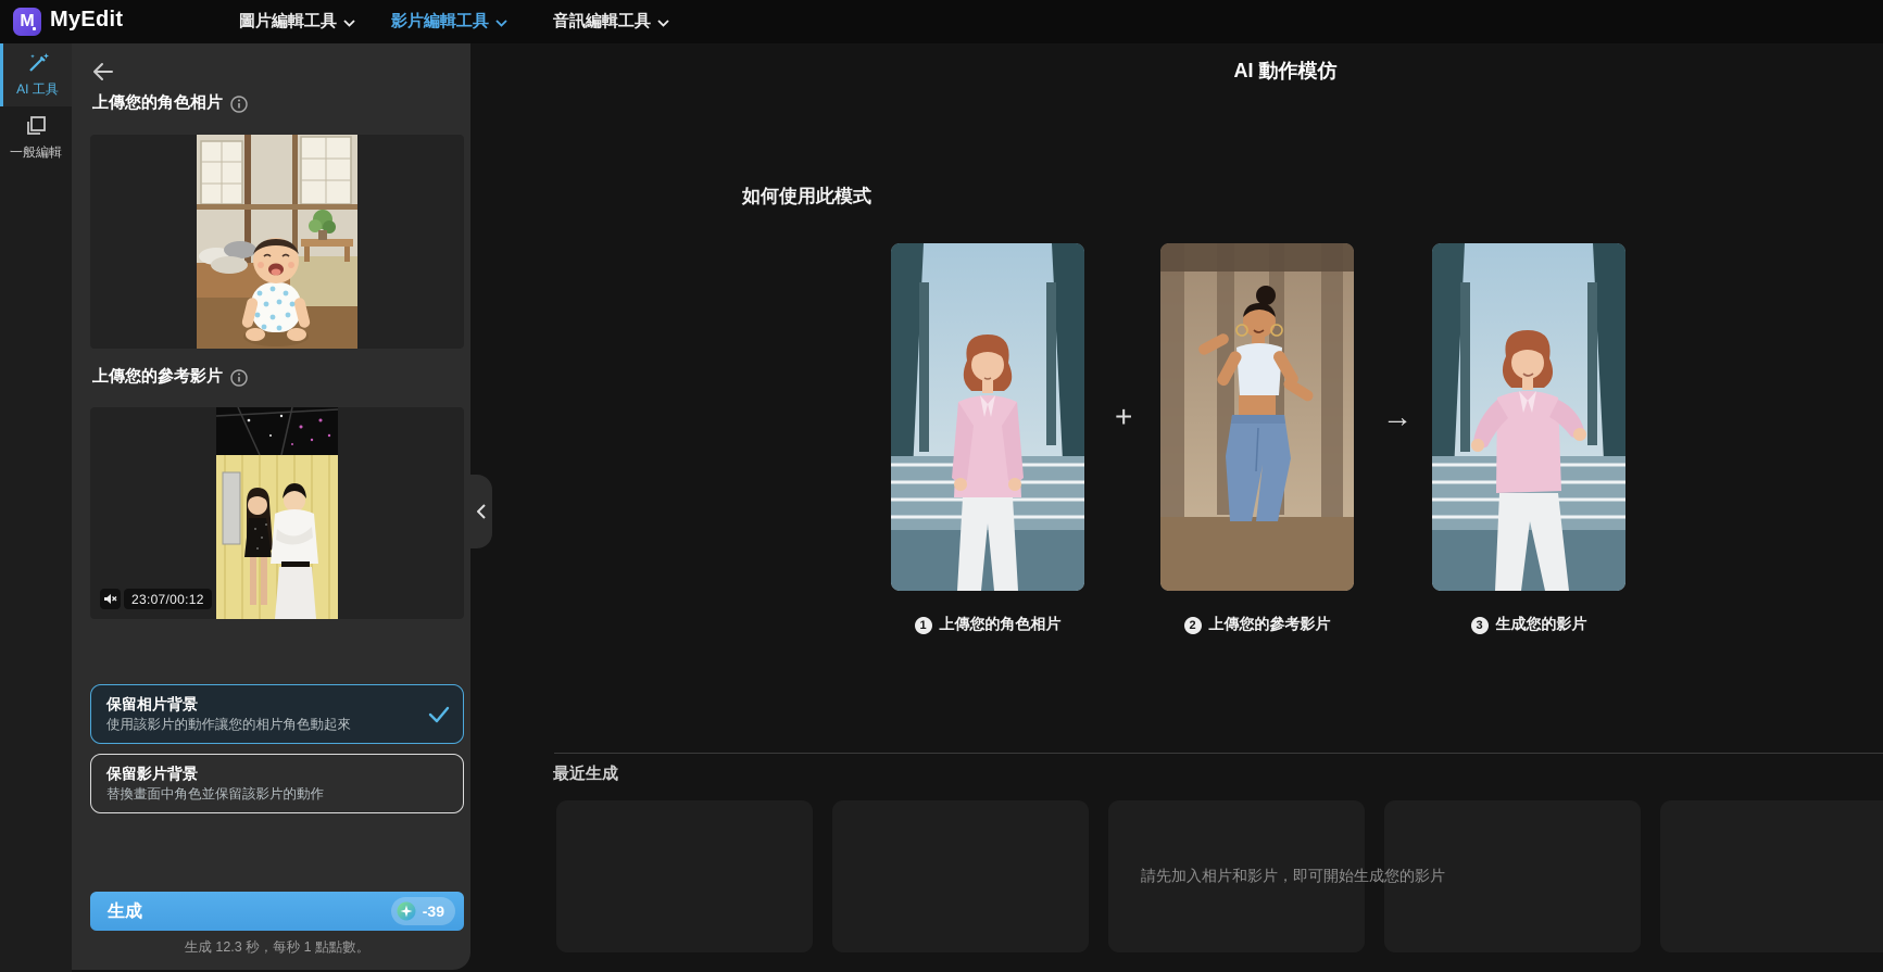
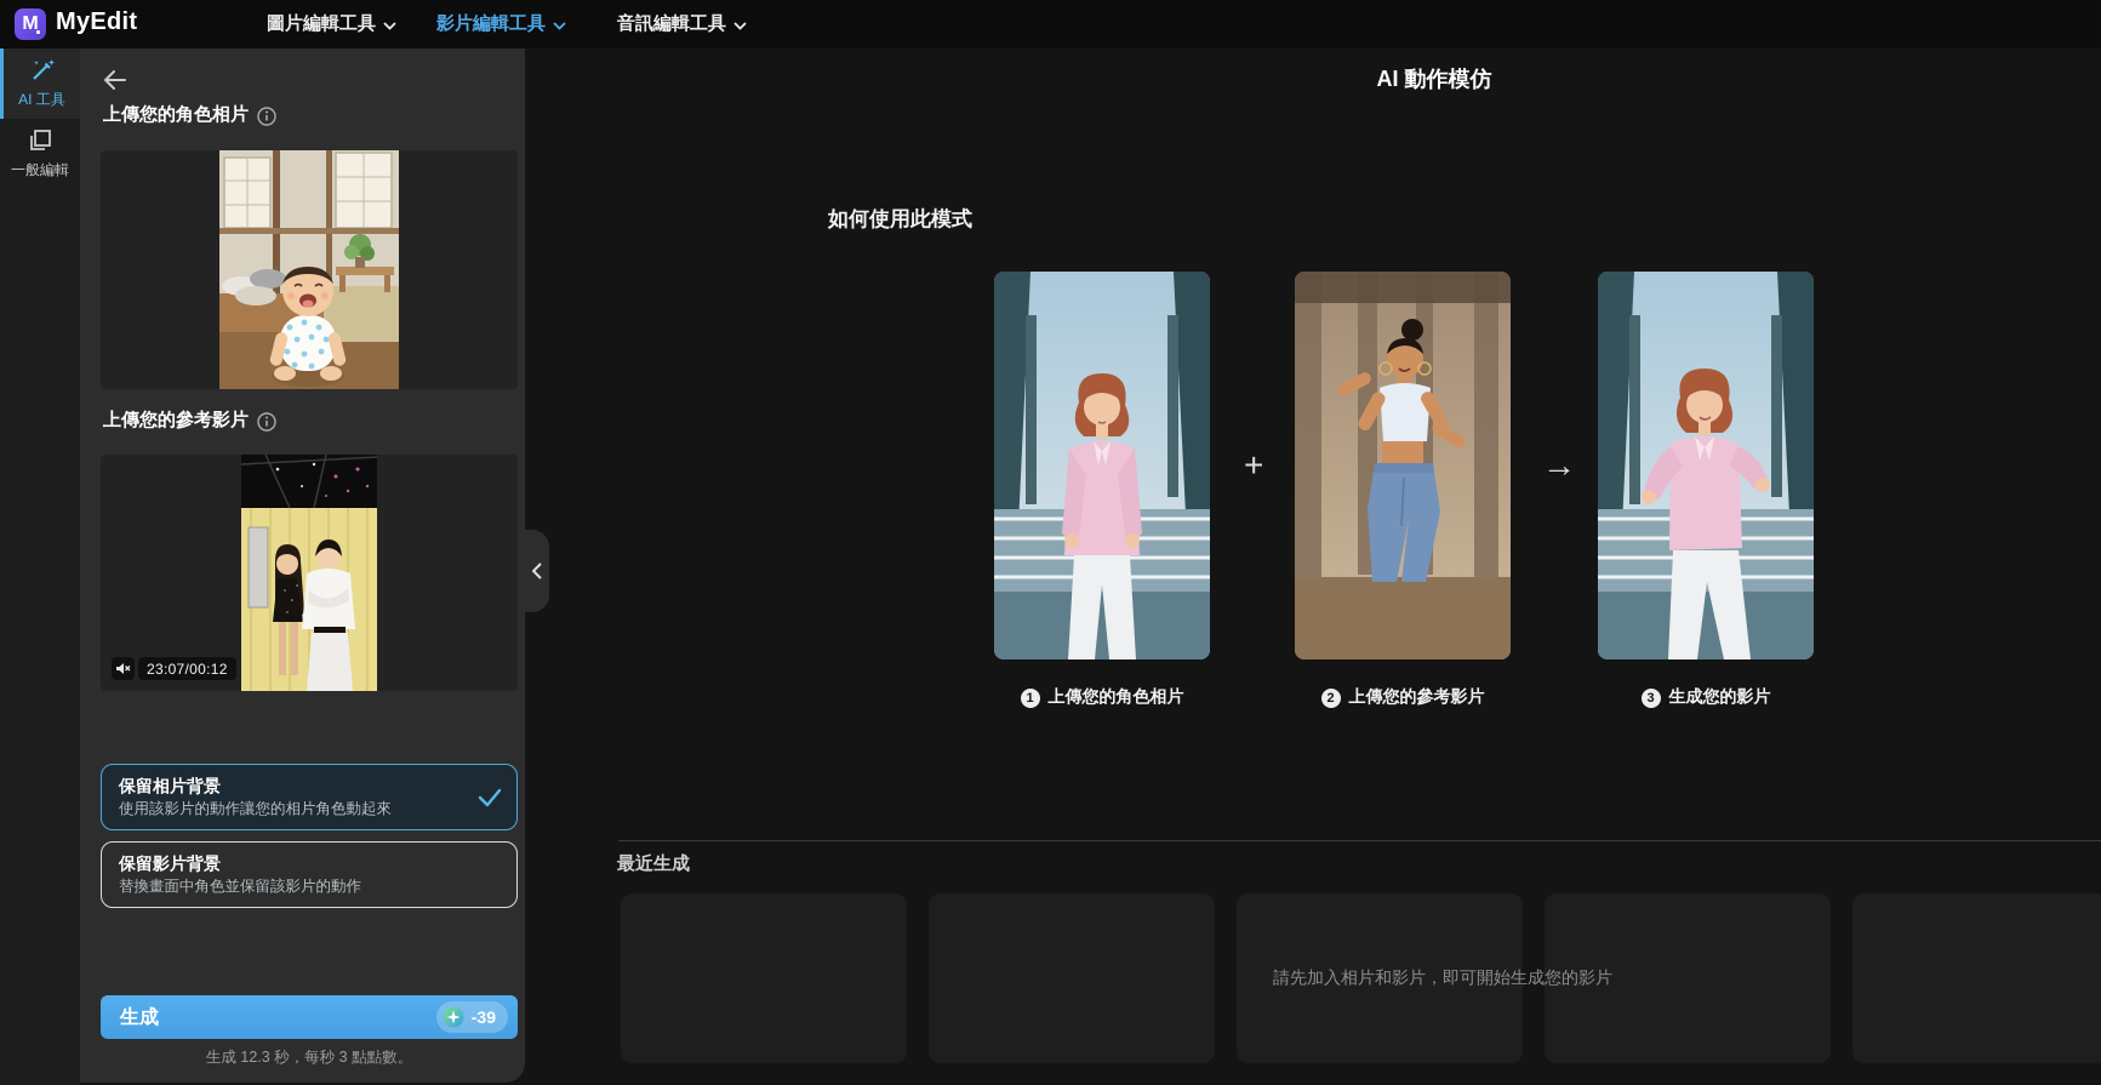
  M
  MyEdit
  圖片編輯工具
  影片編輯工具
  音訊編輯工具
  AI 工具
  一般編輯
  上傳您的角色相片
  上傳您的參考影片
  23:07/00:12
  保留相片背景
  使用該影片的動作讓您的相片角色動起來
  保留影片背景
  替換畫面中角色並保留該影片的動作
  生成
  -39
- 生成 12.3 秒，每秒 1 點點數。
+ 生成 12.3 秒，每秒 3 點點數。
  AI 動作模仿
  如何使用此模式
  +
  →
  1
  上傳您的角色相片
  2
  上傳您的參考影片
  3
  生成您的影片
  最近生成
  請先加入相片和影片，即可開始生成您的影片
